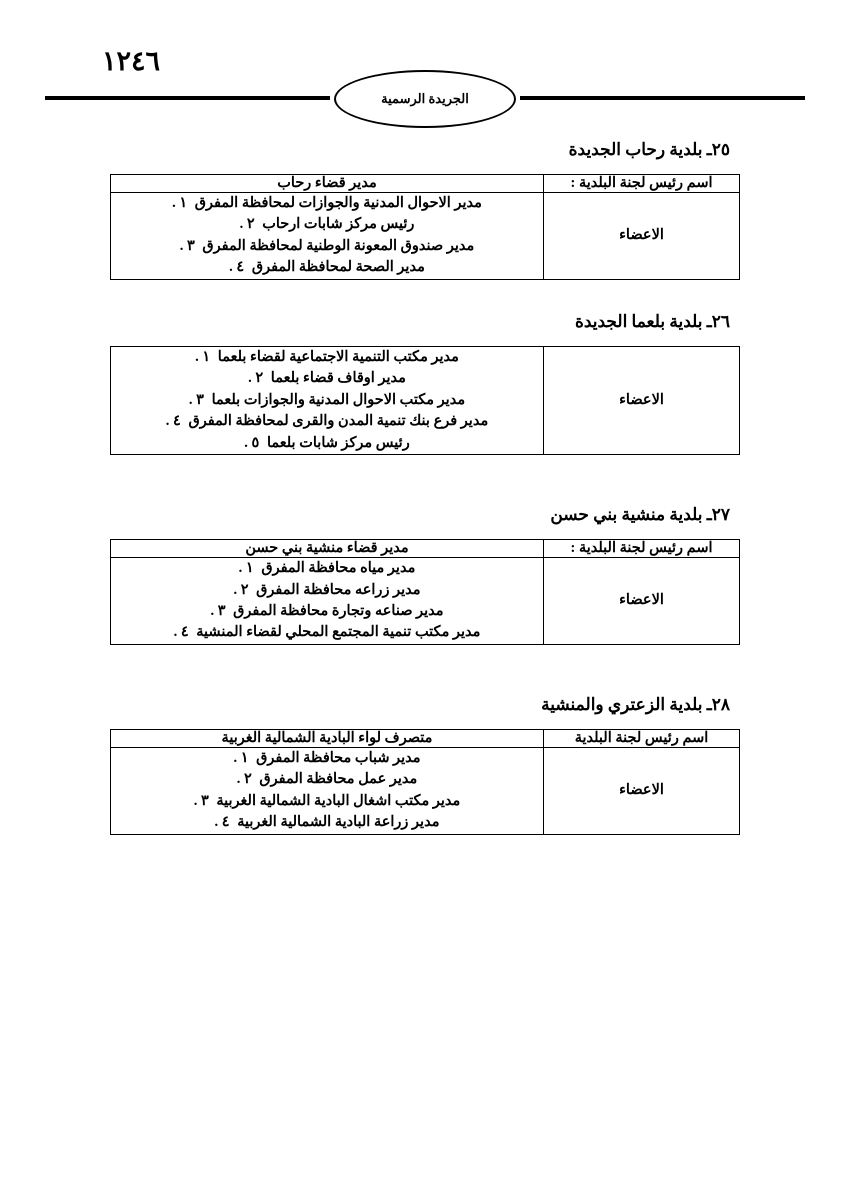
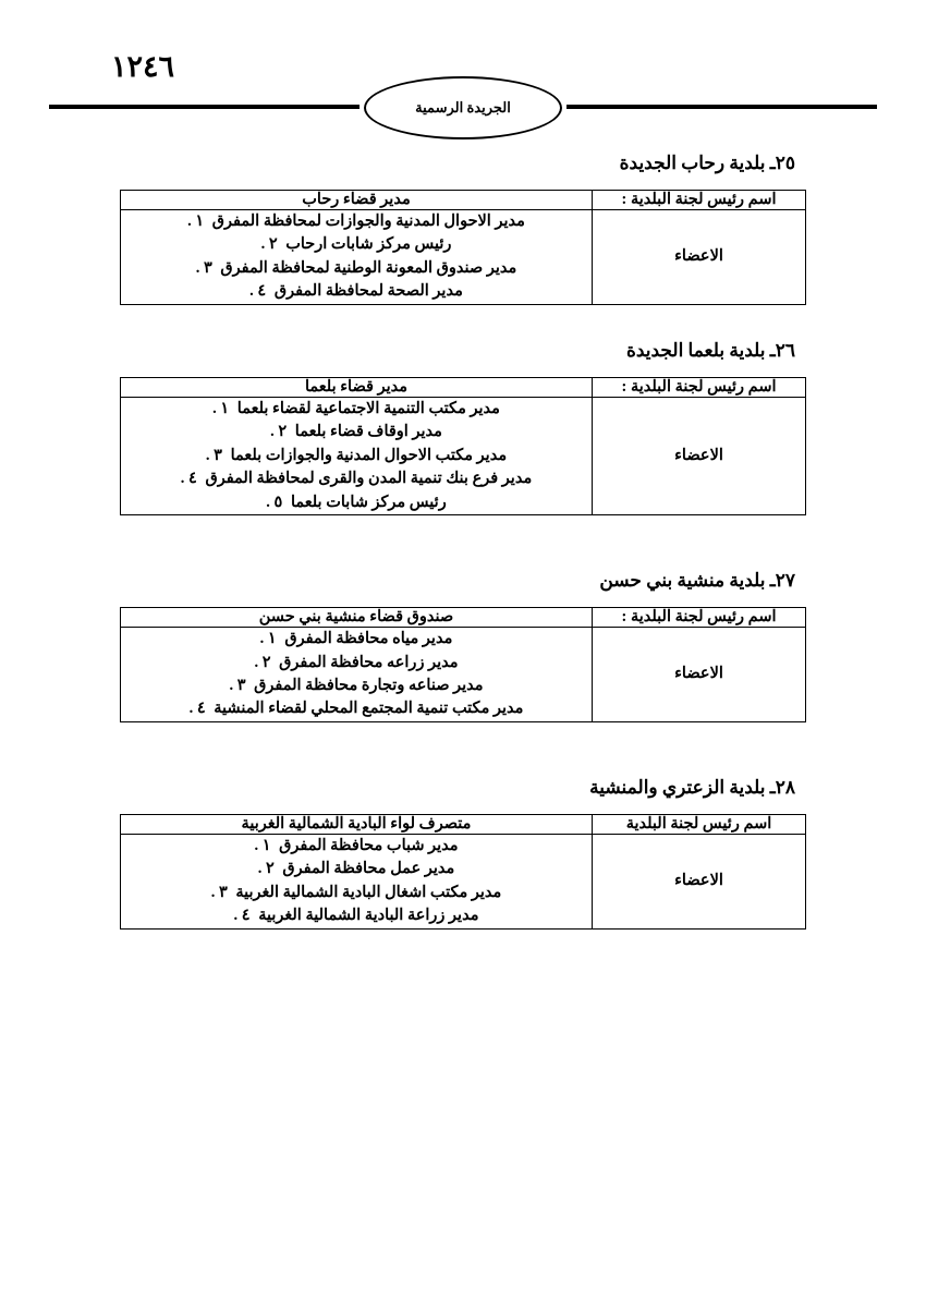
  ١٢٤٦
  الجريدة الرسمية
  ٢٥ـ بلدية رحاب الجديدة
  اسم رئيس لجنة البلدية :	مدير قضاء رحاب
  الاعضاء	مدير الاحوال المدنية والجوازات لمحافظة المفرق ١ . رئيس مركز شابات ارحاب ٢ . مدير صندوق المعونة الوطنية لمحافظة المفرق ٣ . مدير الصحة لمحافظة المفرق ٤ .
  ٢٦ـ بلدية بلعما الجديدة
+ اسم رئيس لجنة البلدية :	مدير قضاء بلعما
  الاعضاء	مدير مكتب التنمية الاجتماعية لقضاء بلعما ١ . مدير اوقاف قضاء بلعما ٢ . مدير مكتب الاحوال المدنية والجوازات بلعما ٣ . مدير فرع بنك تنمية المدن والقرى لمحافظة المفرق ٤ . رئيس مركز شابات بلعما ٥ .
  ٢٧ـ بلدية منشية بني حسن
- اسم رئيس لجنة البلدية :	مدير قضاء منشية بني حسن
+ اسم رئيس لجنة البلدية :	صندوق قضاء منشية بني حسن
  الاعضاء	مدير مياه محافظة المفرق ١ . مدير زراعه محافظة المفرق ٢ . مدير صناعه وتجارة محافظة المفرق ٣ . مدير مكتب تنمية المجتمع المحلي لقضاء المنشية ٤ .
  ٢٨ـ بلدية الزعتري والمنشية
  اسم رئيس لجنة البلدية	متصرف لواء البادية الشمالية الغربية
  الاعضاء	مدير شباب محافظة المفرق ١ . مدير عمل محافظة المفرق ٢ . مدير مكتب اشغال البادية الشمالية الغربية ٣ . مدير زراعة البادية الشمالية الغربية ٤ .
